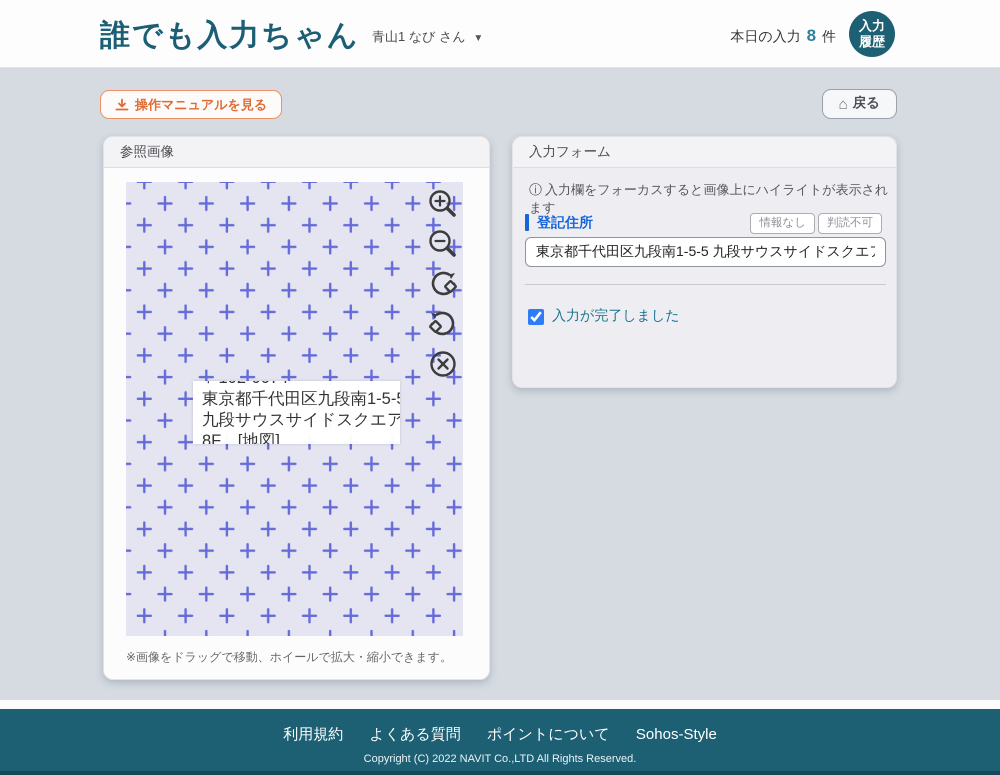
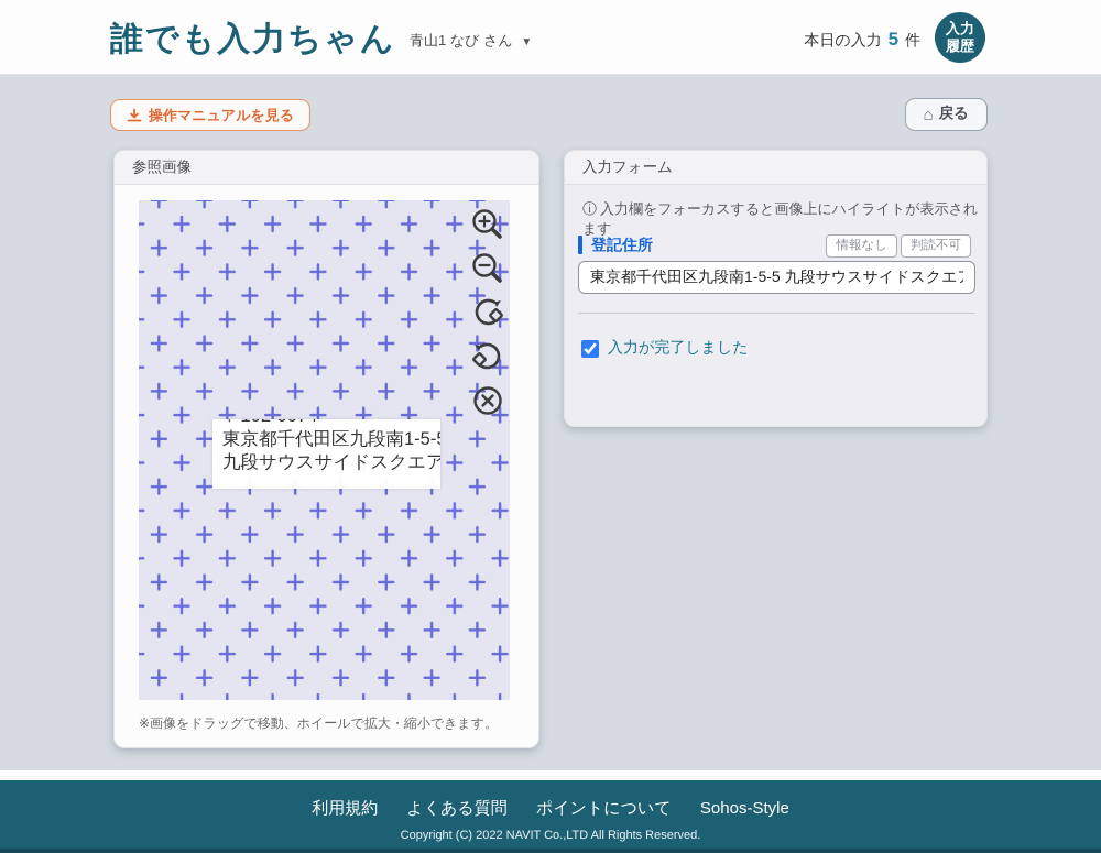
  誰でも入力ちゃん
  青山1 なび さん ▼
- 本日の入力 8 件
+ 本日の入力 5 件
  入力
  履歴
  操作マニュアルを見る
  ⌂
  戻る
  参照画像
  東京都千代田区九段南1-5-
  九段サウスサイドスクエア
- 8F [地図]
  ※画像をドラッグで移動、ホイールで拡大・縮小できます。
  入力フォーム
  ⓘ 入力欄をフォーカスすると画像上にハイライトが表示されます
  登記住所
  情報なし
  判読不可
  東京都千代田区九段南1-5-5 九段サウスサイドスクエ
  入力が完了しました
  利用規約 よくある質問 ポイントについて Sohos-Style
  Copyright (C) 2022 NAVIT Co.,LTD All Rights Reserved.
